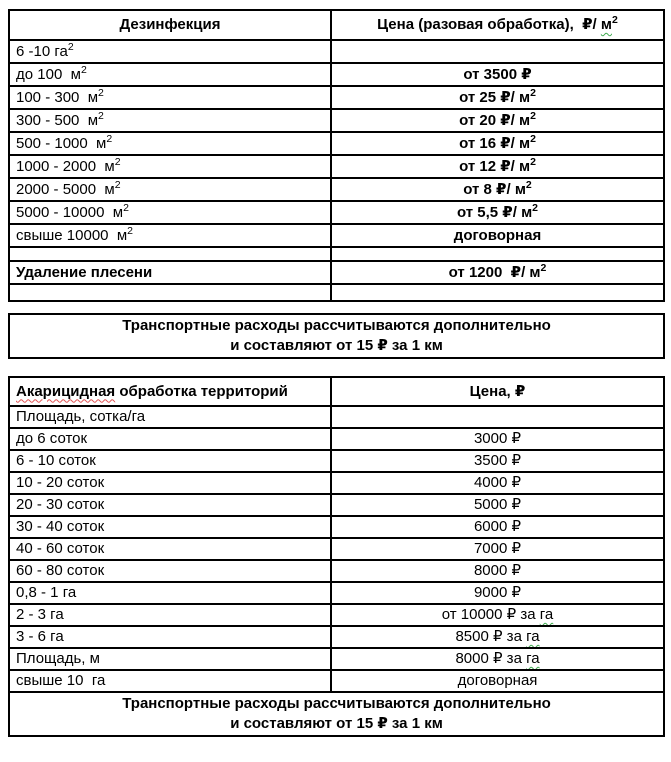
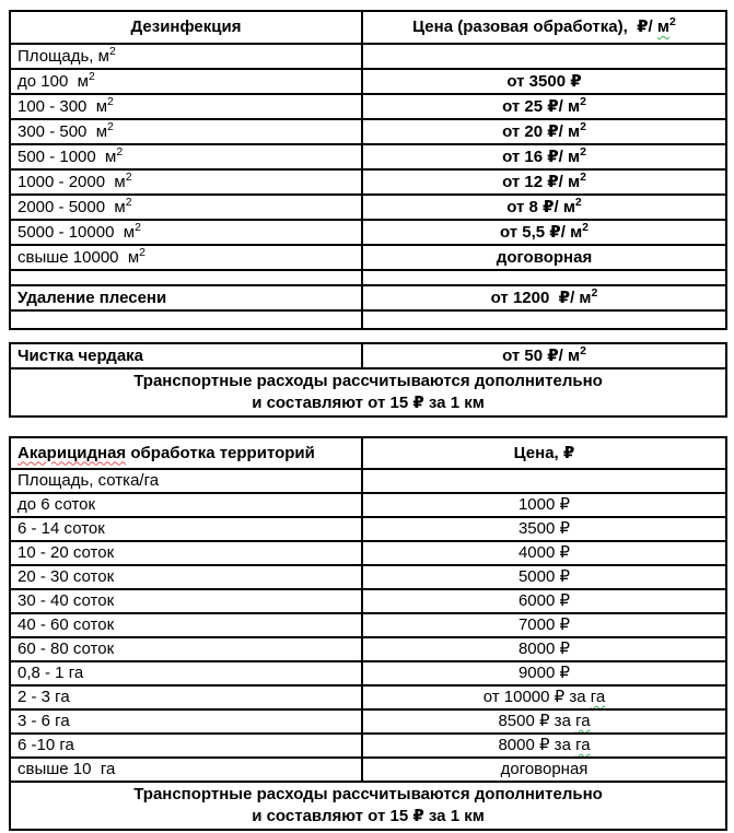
  Дезинфекция	Цена (разовая обработка), ₽/ м2
- 6 -10 га2
+ Площадь, м2
  до 100 м2	от 3500 ₽
  100 - 300 м2	от 25 ₽/ м2
  300 - 500 м2	от 20 ₽/ м2
  500 - 1000 м2	от 16 ₽/ м2
  1000 - 2000 м2	от 12 ₽/ м2
  2000 - 5000 м2	от 8 ₽/ м2
  5000 - 10000 м2	от 5,5 ₽/ м2
  свыше 10000 м2	договорная
  Удаление плесени	от 1200 ₽/ м2
+ Чистка чердака	от 50 ₽/ м2
  Транспортные расходы рассчитываются дополнительнои составляют от 15 ₽ за 1 км
  Акарицидная обработка территорий	Цена, ₽
  Площадь, сотка/га
- до 6 соток	3000 ₽
+ до 6 соток	1000 ₽
- 6 - 10 соток	3500 ₽
+ 6 - 14 соток	3500 ₽
  10 - 20 соток	4000 ₽
  20 - 30 соток	5000 ₽
  30 - 40 соток	6000 ₽
  40 - 60 соток	7000 ₽
  60 - 80 соток	8000 ₽
  0,8 - 1 га	9000 ₽
  2 - 3 га	от 10000 ₽ за га
  3 - 6 га	8500 ₽ за га
- Площадь, м	8000 ₽ за га
+ 6 -10 га	8000 ₽ за га
  свыше 10 га	договорная
  Транспортные расходы рассчитываются дополнительнои составляют от 15 ₽ за 1 км
